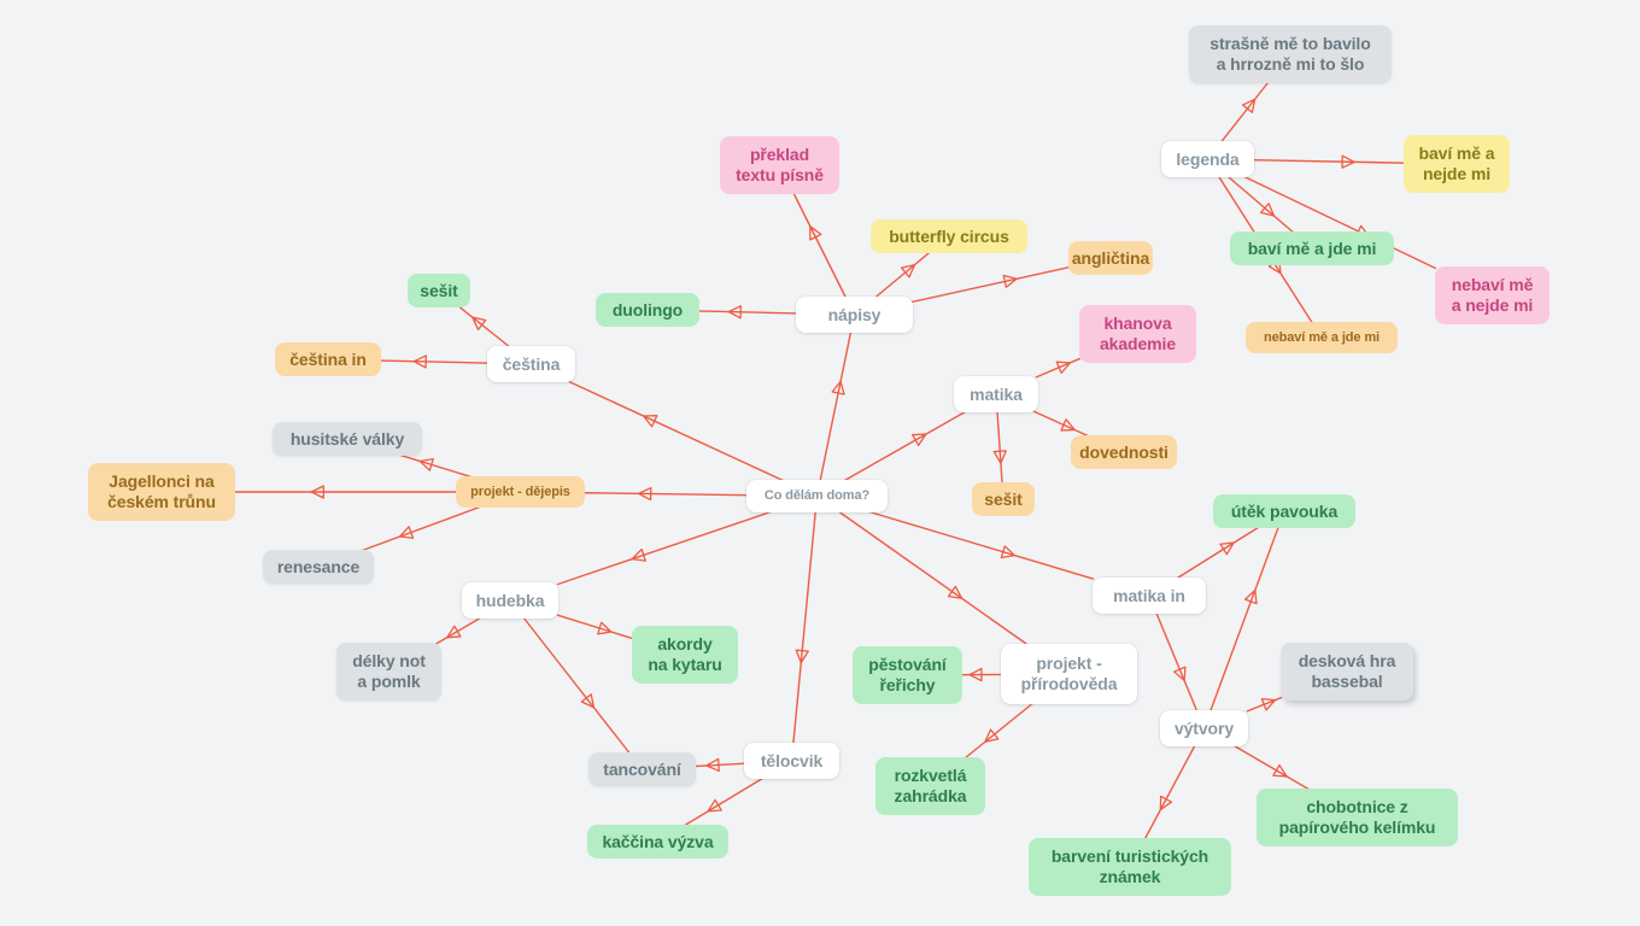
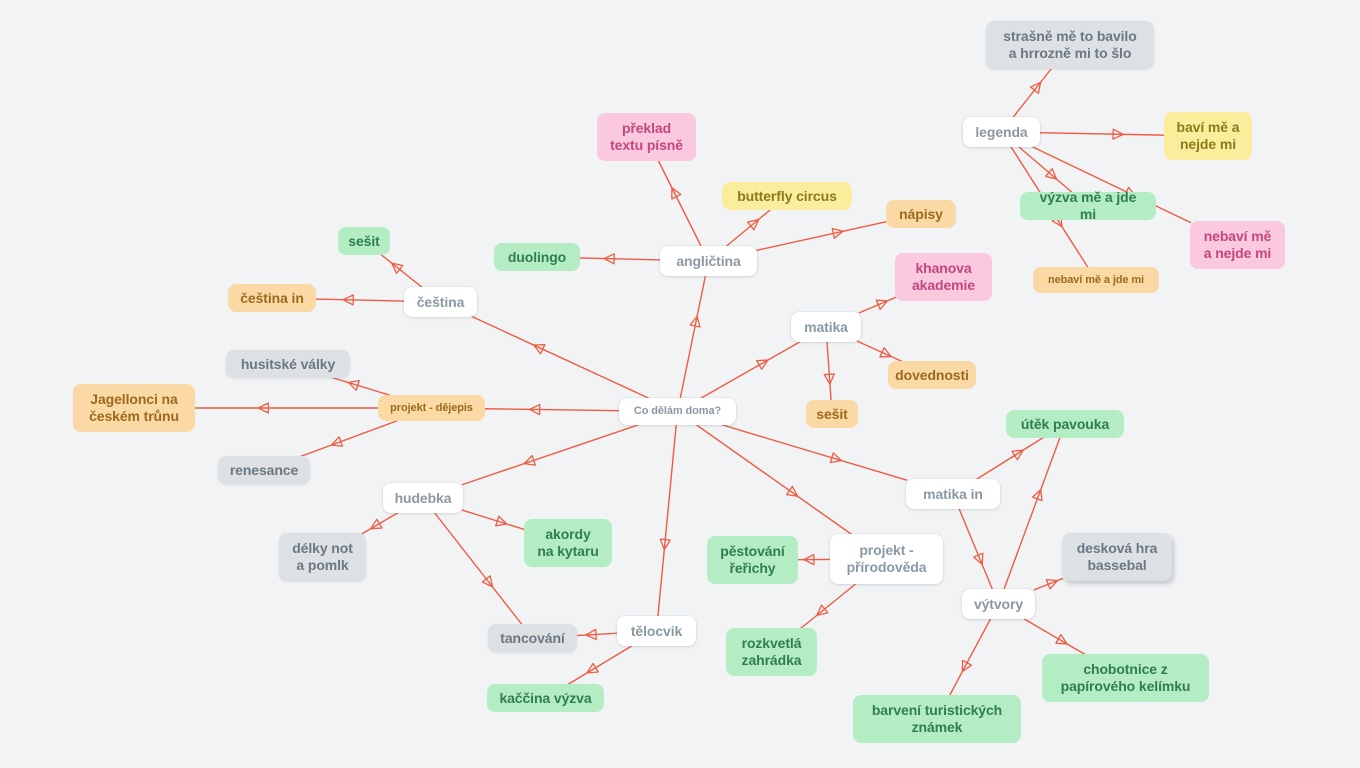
  Co dělám doma?
- nápisy
+ angličtina
  překlad
  textu písně
  butterfly circus
- angličtina
+ nápisy
  khanova
  akademie
  duolingo
  čeština
  sešit
  čeština in
  projekt - dějepis
  husitské války
  Jagellonci na
  českém trůnu
  renesance
  matika
  dovednosti
  sešit
  hudebka
  délky not
  a pomlk
  akordy
  na kytaru
  tancování
  tělocvik
  kaččina výzva
  projekt -
  přírodověda
  pěstování
  řeřichy
  rozkvetlá
  zahrádka
  matika in
  útěk pavouka
  výtvory
  desková hra
  bassebal
  chobotnice z
  papírového kelímku
  barvení turistických
  známek
  legenda
  strašně mě to bavilo
  a hrrozně mi to šlo
  baví mě a
  nejde mi
- baví mě a jde mi
+ výzva mě a jde mi
  nebaví mě
  a nejde mi
  nebaví mě a jde mi
